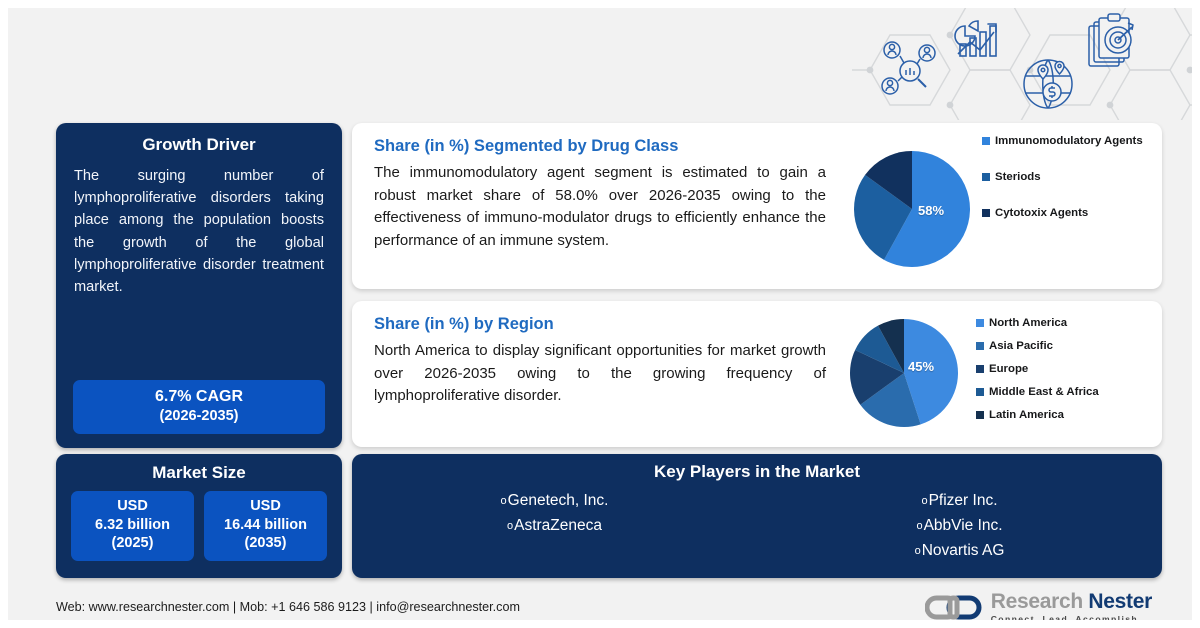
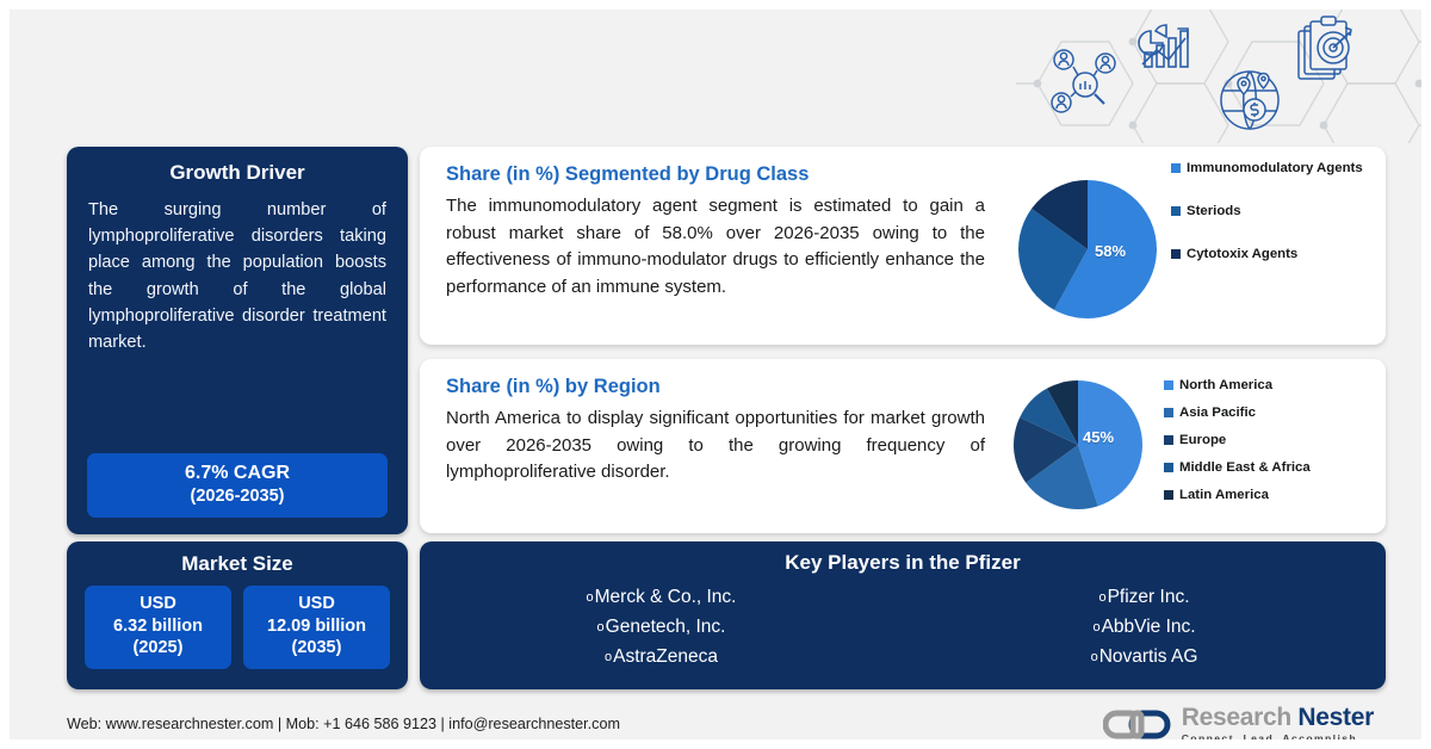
  Growth Driver
  The surging number of lymphoproliferative disorders taking place among the population boosts the growth of the global lymphoproliferative disorder treatment market.
  6.7% CAGR
  (2026-2035)
  Market Size
  USD
  6.32 billion
  (2025)
  USD
- 16.44 billion
+ 12.09 billion
  (2035)
  Share (in %) Segmented by Drug Class
  The immunomodulatory agent segment is estimated to gain a robust market share of 58.0% over 2026-2035 owing to the effectiveness of immuno-modulator drugs to efficiently enhance the performance of an immune system.
  58%
  Immunomodulatory Agents
  Steriods
  Cytotoxix Agents
  Share (in %) by Region
  North America to display significant opportunities for market growth over 2026-2035 owing to the growing frequency of lymphoproliferative disorder.
  45%
  North America
  Asia Pacific
  Europe
  Middle East & Africa
  Latin America
- Key Players in the Market
+ Key Players in the Pfizer
+ oMerck & Co., Inc.
  oGenetech, Inc.
  oAstraZeneca
  oPfizer Inc.
  oAbbVie Inc.
  oNovartis AG
  Web: www.researchnester.com | Mob: +1 646 586 9123 | info@researchnester.com
  Research Nester
  Connect. Lead. Accomplish.
